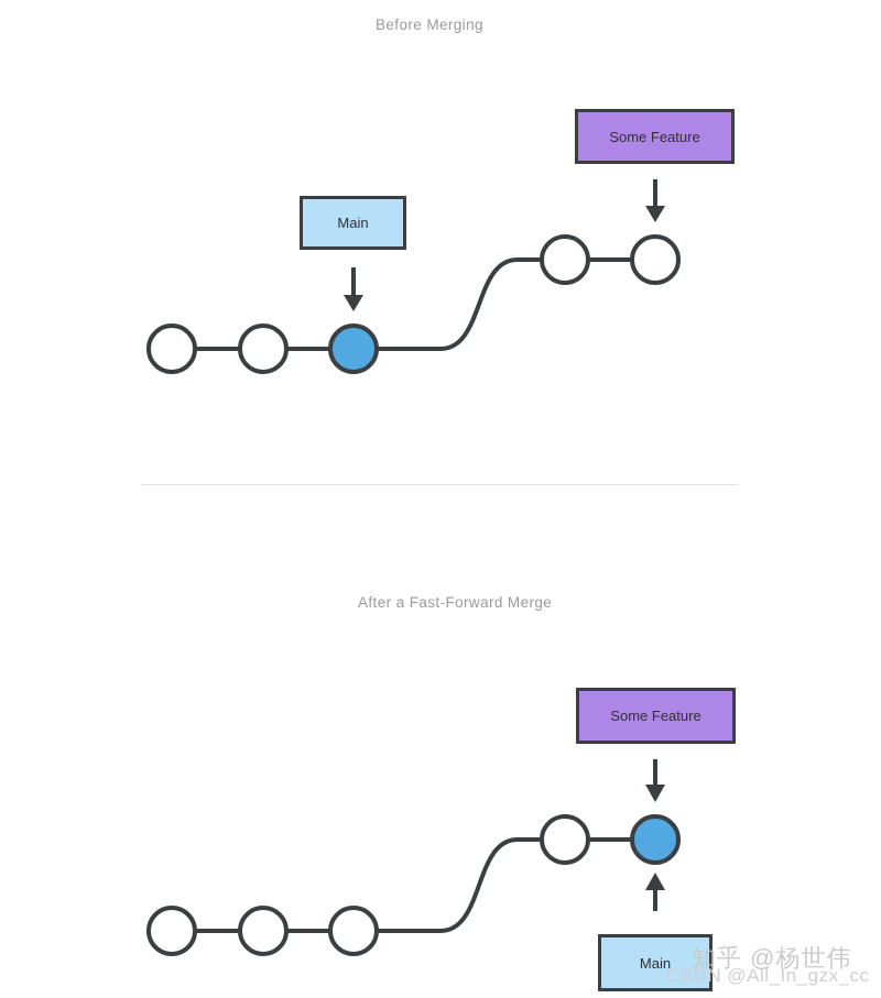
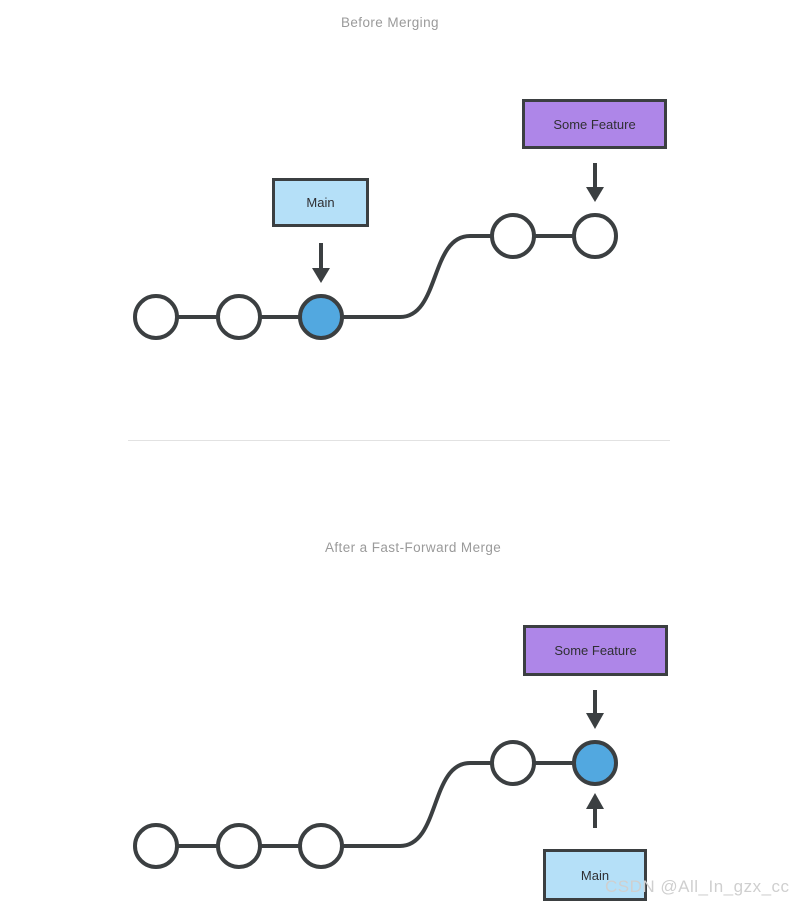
  Before Merging
  After a Fast-Forward Merge
  Some Feature
  Main
  Some Feature
  Main
- 知乎 @杨世伟
  CSDN @All_In_gzx_cc
